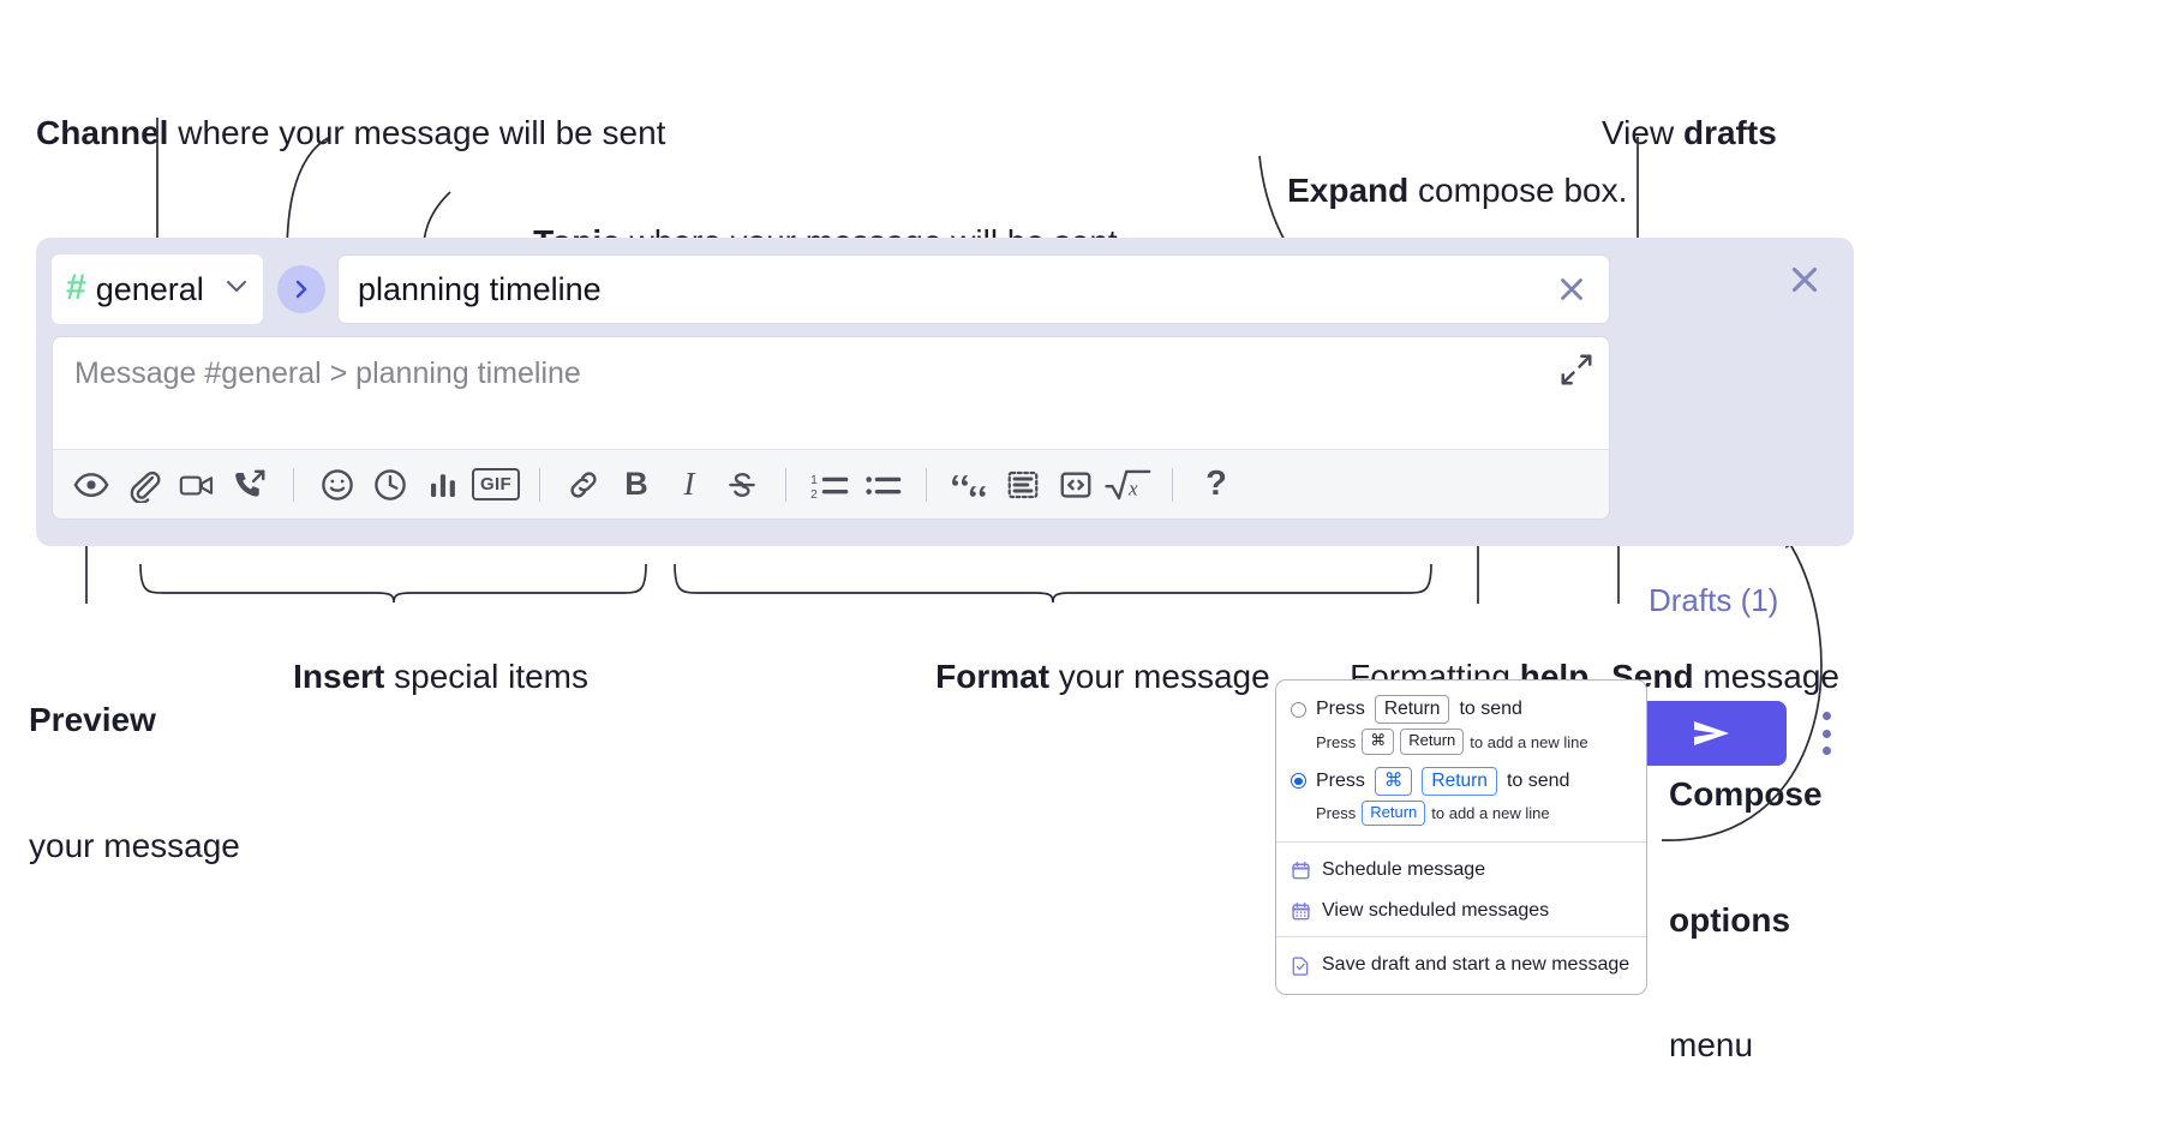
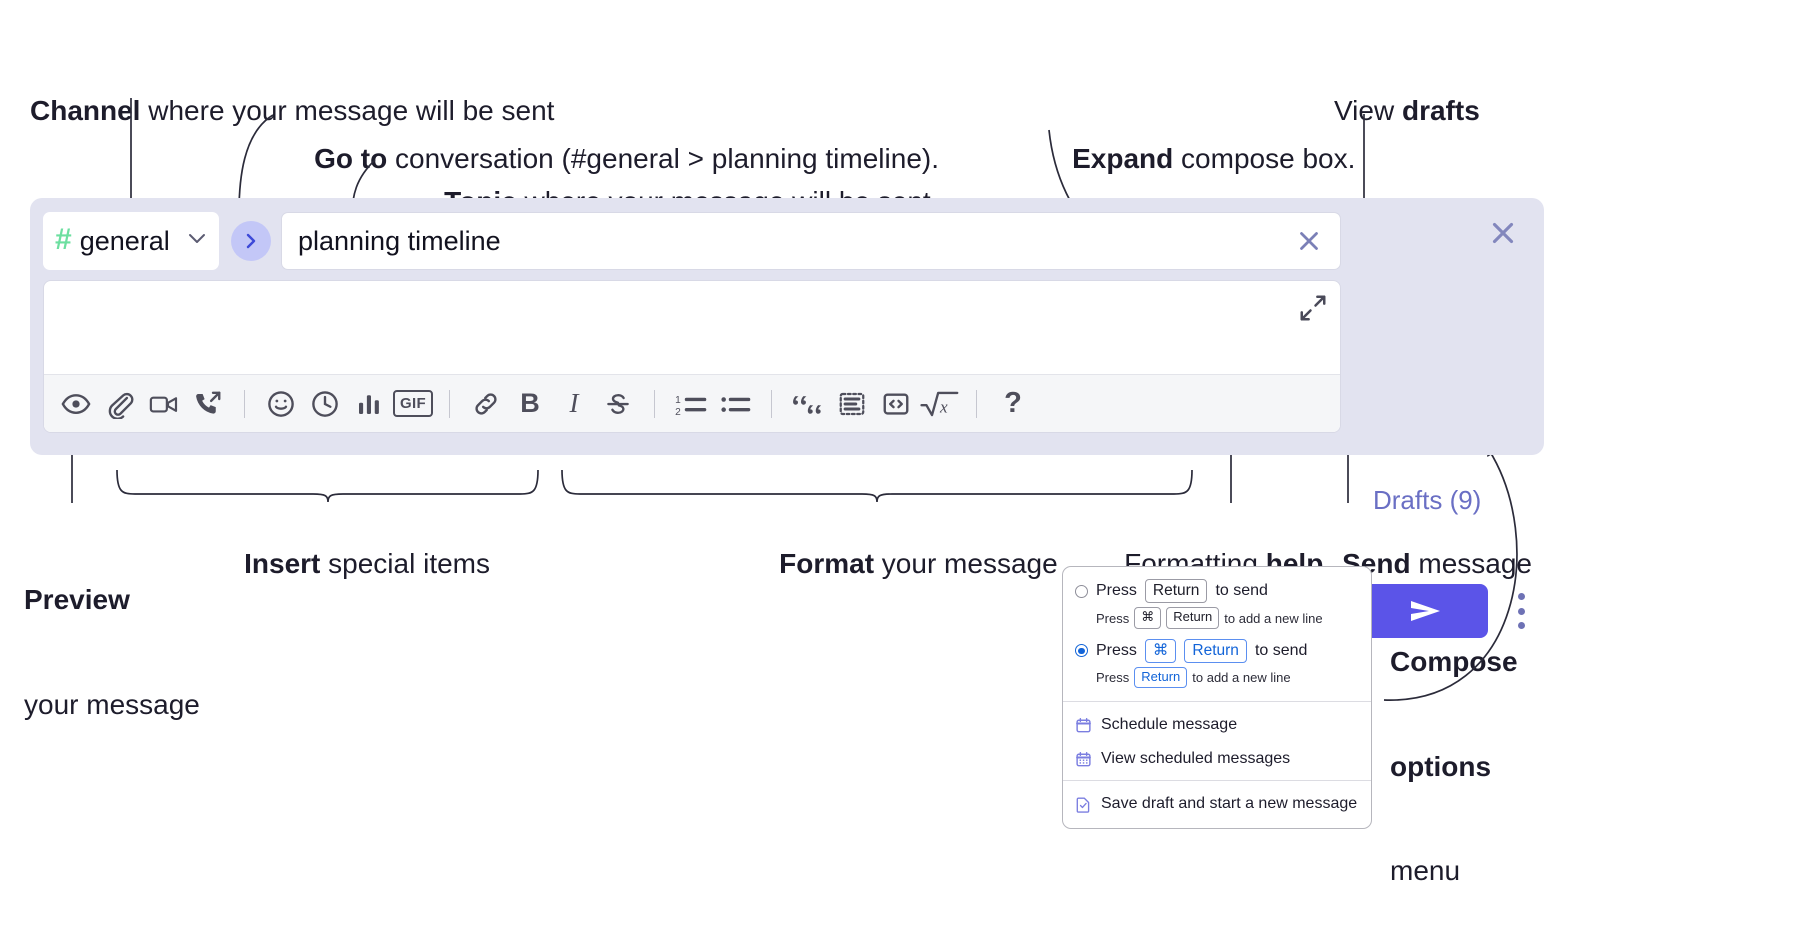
  Channel where your message will be sent
+ Go to conversation (#general > planning timeline).
  Expand compose box.
  View drafts
  Preview
  your message
  Insert special items
  Format your message
  Formatting help
  Send message
  Compose
  options
  menu
- Drafts (1)
+ Drafts (9)
  #
  general
  planning timeline
- Message #general > planning timeline
  GIF
  B
  I
  1
  2
  x
  ?
  Press
  Return
  to send
  Press
  ⌘
  Return
  to add a new line
  Press
  ⌘
  Return
  to send
  Press
  Return
  to add a new line
  Schedule message
  View scheduled messages
  Save draft and start a new message
